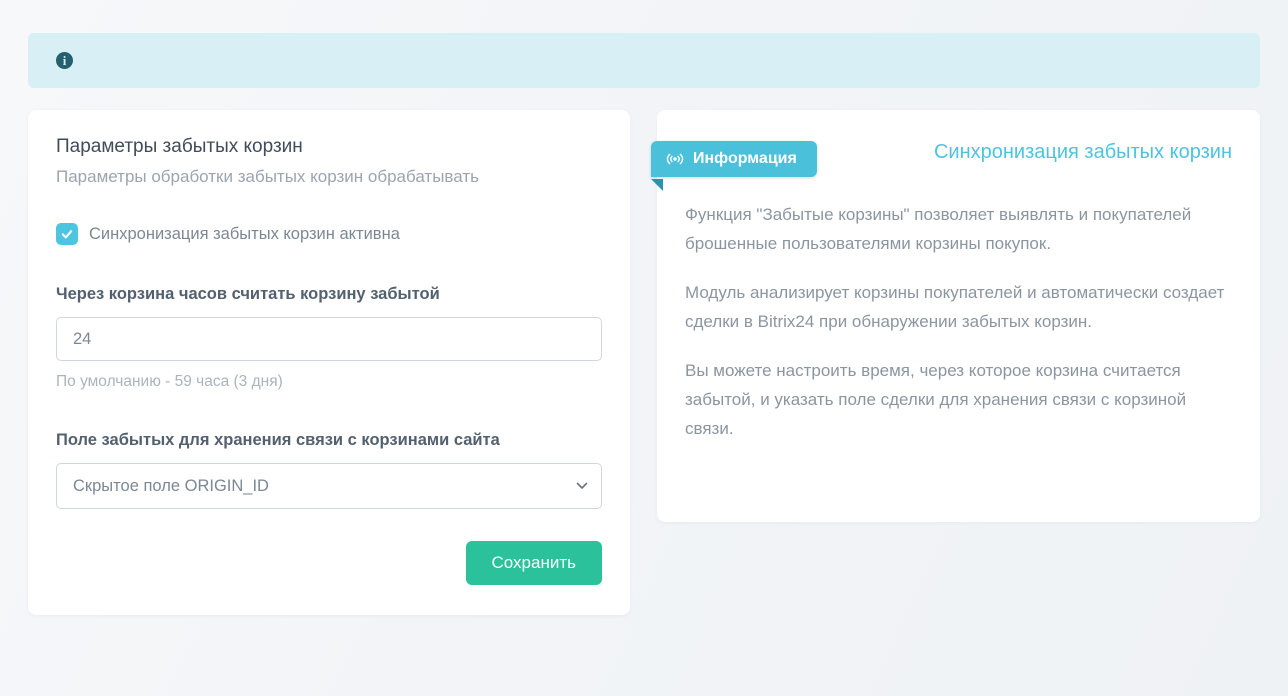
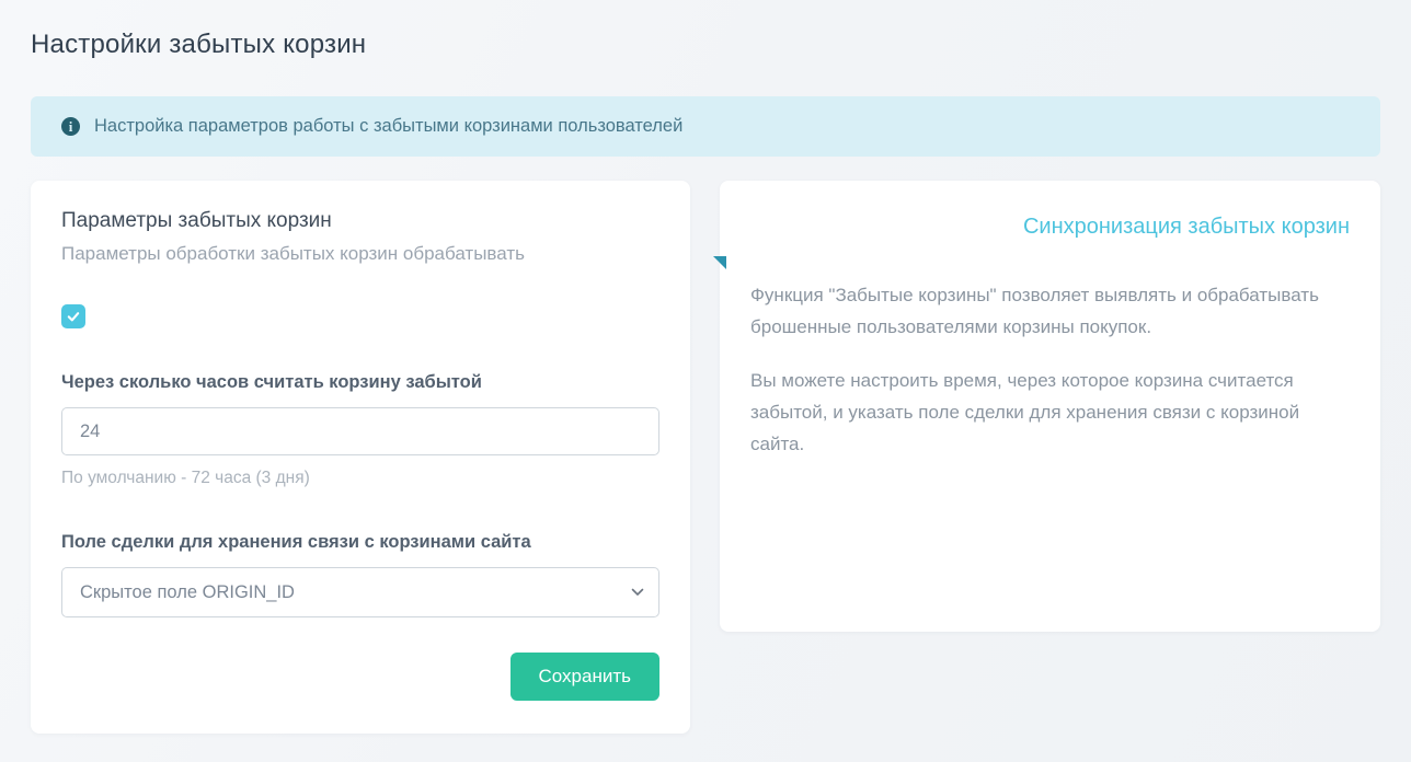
+ Настройки забытых корзин
  i
+ Настройка параметров работы с забытыми корзинами пользователей
  Параметры забытых корзин
  Параметры обработки забытых корзин обрабатывать
- Синхронизация забытых корзин активна
- Через корзина часов считать корзину забытой
+ Через сколько часов считать корзину забытой
  24
- По умолчанию - 59 часа (3 дня)
+ По умолчанию - 72 часа (3 дня)
- Поле забытых для хранения связи с корзинами сайта
+ Поле сделки для хранения связи с корзинами сайта
  Скрытое поле ORIGIN_ID
  Сохранить
- Информация
  Синхронизация забытых корзин
- Функция "Забытые корзины" позволяет выявлять и покупателей брошенные пользователями корзины покупок.
+ Функция "Забытые корзины" позволяет выявлять и обрабатывать брошенные пользователями корзины покупок.
- Модуль анализирует корзины покупателей и автоматически создает сделки в Bitrix24 при обнаружении забытых корзин.
- Вы можете настроить время, через которое корзина считается забытой, и указать поле сделки для хранения связи с корзиной связи.
+ Вы можете настроить время, через которое корзина считается забытой, и указать поле сделки для хранения связи с корзиной сайта.
